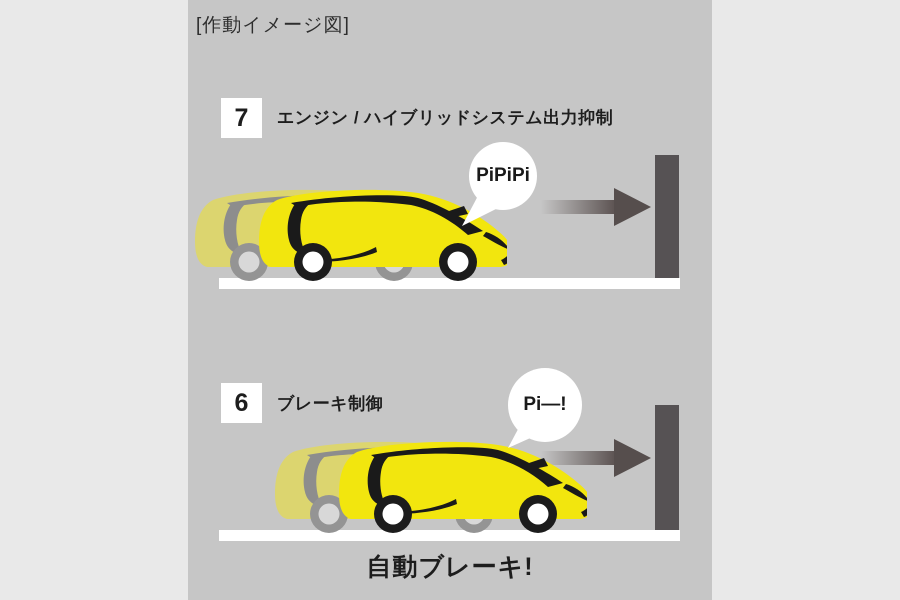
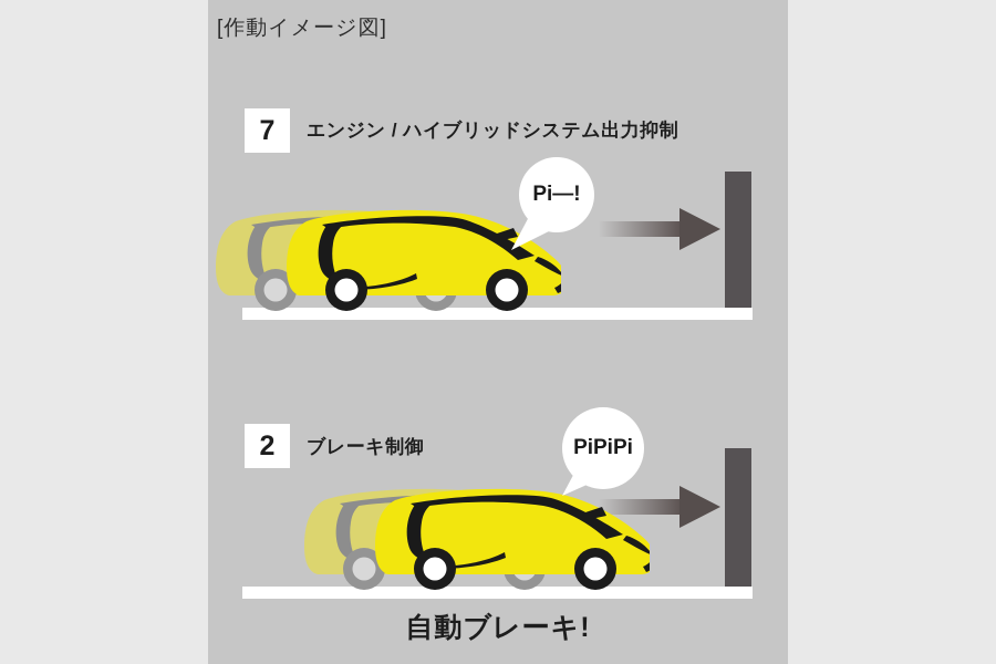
  [作動イメージ図]
  7
  エンジン / ハイブリッドシステム出力抑制
- PiPiPi
+ Pi—!
- 6
+ 2
  ブレーキ制御
- Pi—!
+ PiPiPi
  自動ブレーキ!
